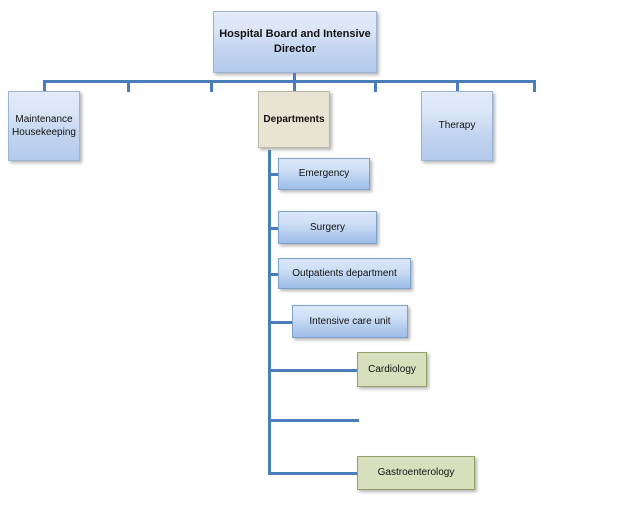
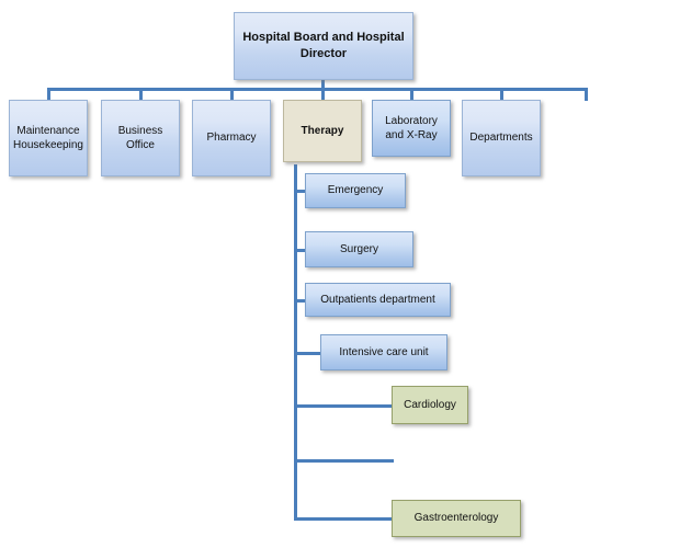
- Hospital Board and Intensive Director
+ Hospital Board and Hospital Director
  Maintenance Housekeeping
+ Business Office
+ Pharmacy
- Departments
+ Therapy
+ Laboratory and X-Ray
- Therapy
+ Departments
  Emergency
  Surgery
  Outpatients department
  Intensive care unit
  Cardiology
  Gastroenterology
